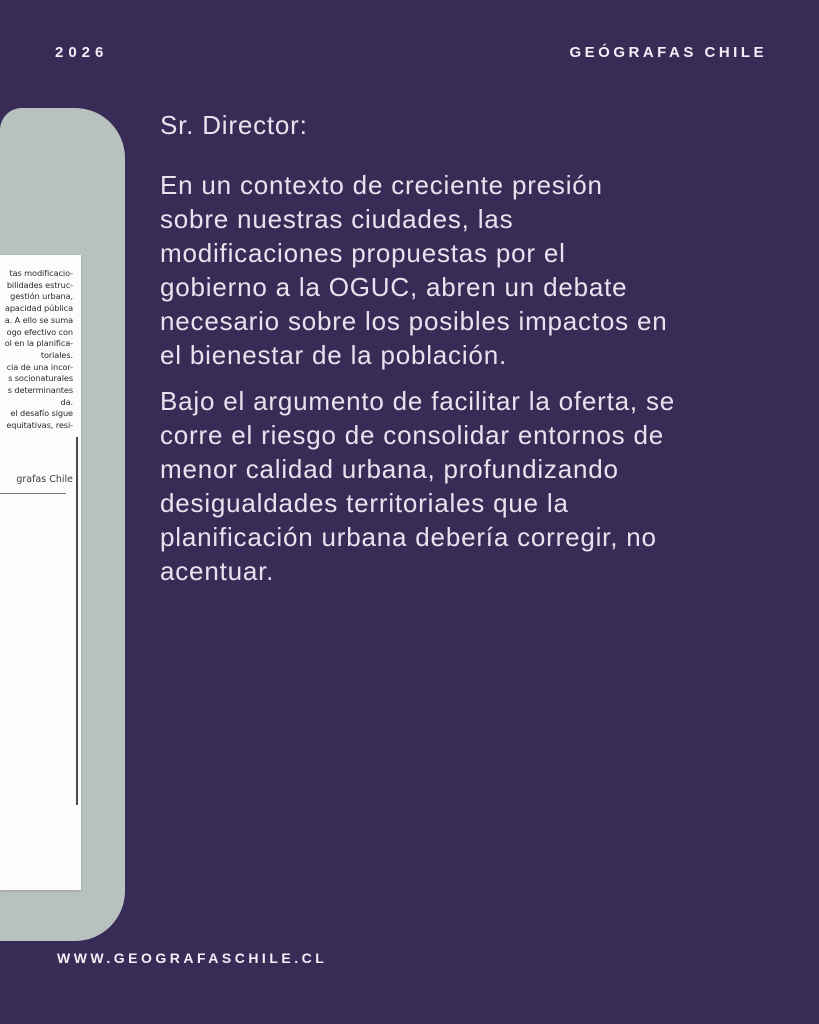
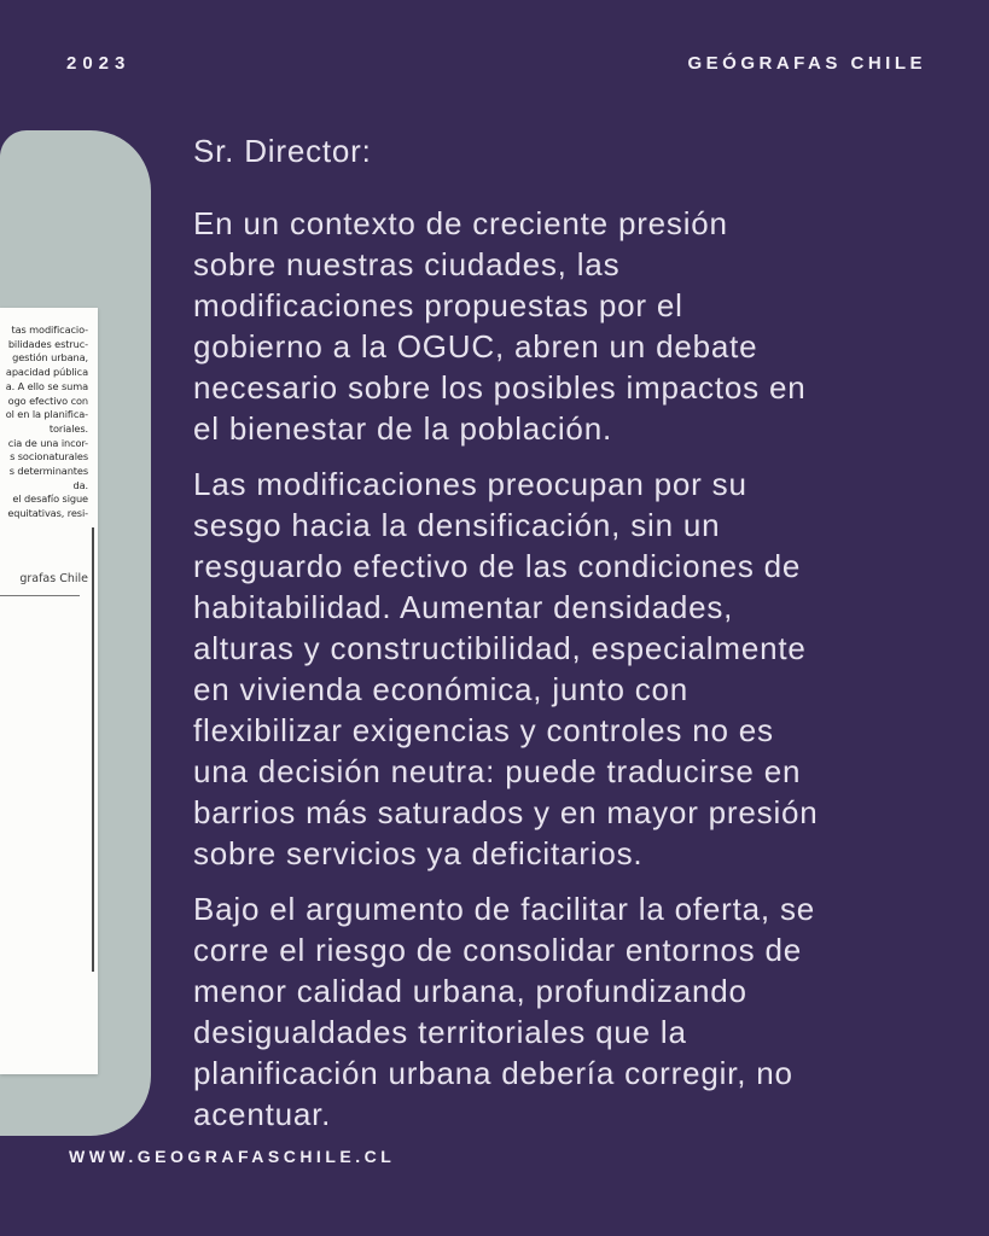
- 2026
+ 2023
  GEÓGRAFAS CHILE
  tas modificacio-
  bilidades estruc-
  gestión urbana,
  apacidad pública
  a. A ello se suma
  ogo efectivo con
  ol en la planifica-
  toriales.
  cia de una incor-
  s socionaturales
  s determinantes
  da.
  el desafío sigue
  equitativas, resi-
  grafas Chile
  Sr. Director:
  En un contexto de creciente presión
  sobre nuestras ciudades, las
  modificaciones propuestas por el
  gobierno a la OGUC, abren un debate
  necesario sobre los posibles impactos en
  el bienestar de la población.
+ Las modificaciones preocupan por su
+ sesgo hacia la densificación, sin un
+ resguardo efectivo de las condiciones de
+ habitabilidad. Aumentar densidades,
+ alturas y constructibilidad, especialmente
+ en vivienda económica, junto con
+ flexibilizar exigencias y controles no es
+ una decisión neutra: puede traducirse en
+ barrios más saturados y en mayor presión
+ sobre servicios ya deficitarios.
  Bajo el argumento de facilitar la oferta, se
  corre el riesgo de consolidar entornos de
  menor calidad urbana, profundizando
  desigualdades territoriales que la
  planificación urbana debería corregir, no
  acentuar.
  WWW.GEOGRAFASCHILE.CL
